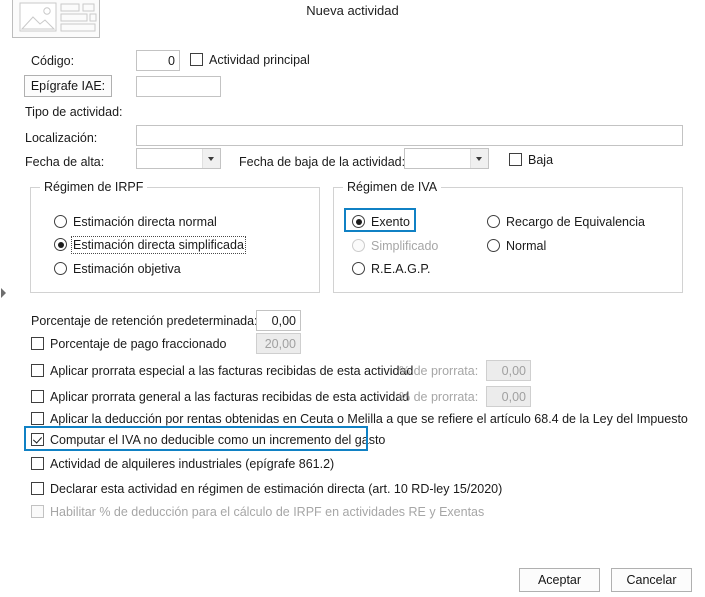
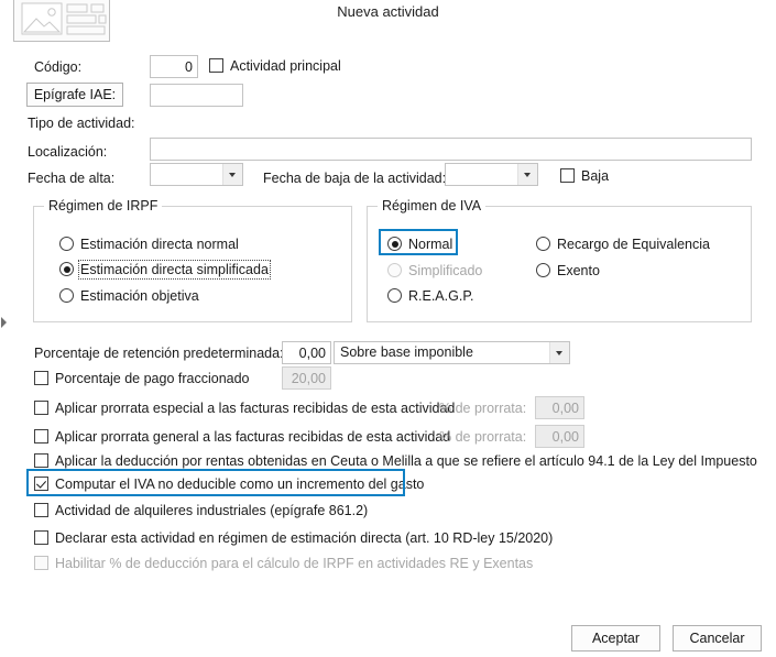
  Nueva actividad
  Código:
  0
  Actividad principal
  Epígrafe IAE:
  Tipo de actividad:
  Localización:
  Fecha de alta:
  Fecha de baja de la actividad
  Baja
  Régimen de IRPF
  Estimación directa normal
  Estimación directa simplificada
  Estimación objetiva
  Régimen de IVA
- Exento
+ Normal
  Recargo de Equivalencia
  Simplificado
- Normal
+ Exento
  R.E.A.G.P.
  Porcentaje de retención predeterminada
  0,00
+ Sobre base imponible
  Porcentaje de pago fraccionado
  20,00
  Aplicar prorrata especial a las facturas recibidas de esta actividad
  % de prorrata:
  0,00
  Aplicar prorrata general a las facturas recibidas de esta actividad
  % de prorrata:
  0,00
- Aplicar la deducción por rentas obtenidas en Ceuta o Melilla a que se refiere el artículo 68.4 de la Ley del Impuesto
+ Aplicar la deducción por rentas obtenidas en Ceuta o Melilla a que se refiere el artículo 94.1 de la Ley del Impuesto
  Computar el IVA no deducible como un incremento del gasto
  Actividad de alquileres industriales (epígrafe 861.2)
  Declarar esta actividad en régimen de estimación directa (art. 10 RD-ley 15/2020)
  Habilitar % de deducción para el cálculo de IRPF en actividades RE y Exentas
  Aceptar
  Cancelar
